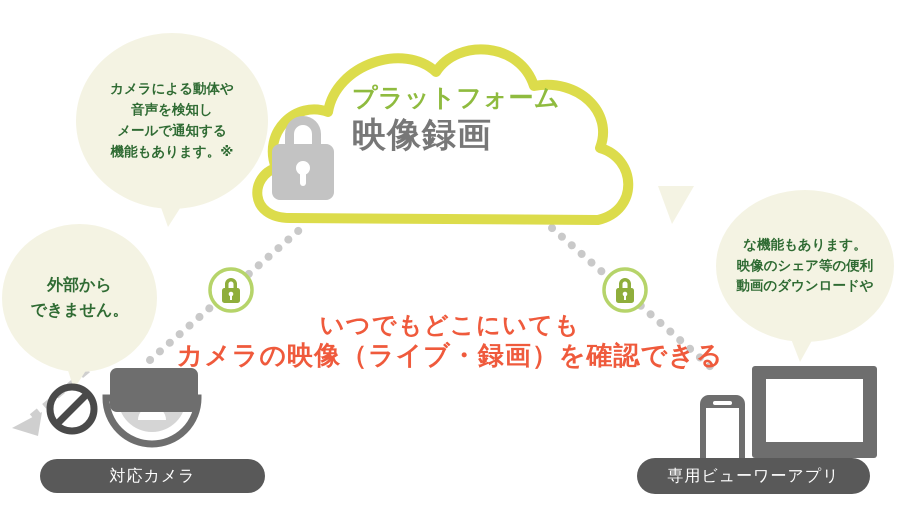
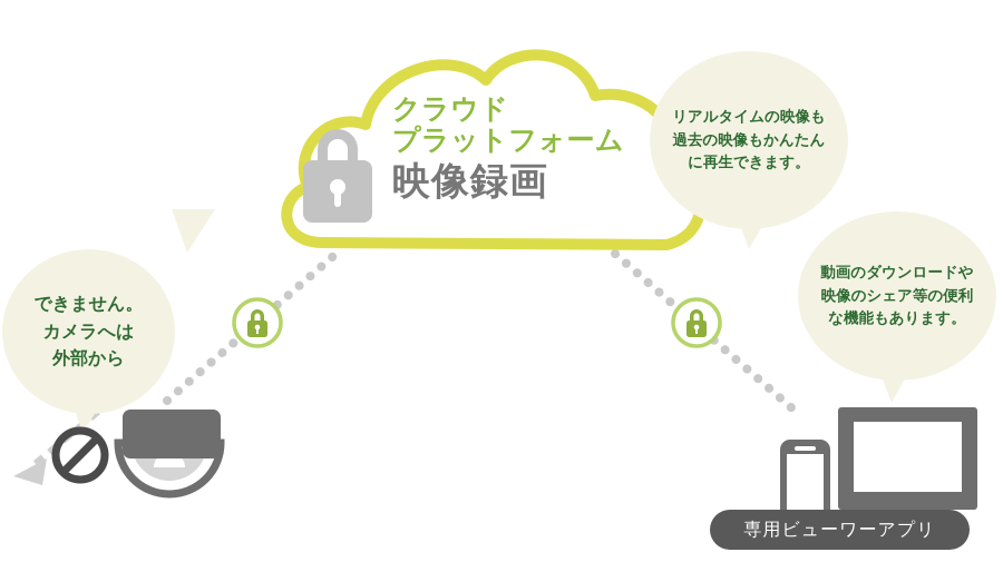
+ クラウド
  プラットフォーム
  映像録画
- カメラによる動体や
- 音声を検知し
- メールで通知する
- 機能もあります。※
- 外部から
+ できません。
+ カメラへは
- できません。
+ 外部から
+ リアルタイムの映像も
+ 過去の映像もかんたん
+ に再生できます。
- な機能もあります。
+ 動画のダウンロードや
  映像のシェア等の便利
- 動画のダウンロードや
+ な機能もあります。
- いつでもどこにいても
- カメラの映像（ライブ・録画）を確認できる
- 対応カメラ
  専用ビューワーアプリ
